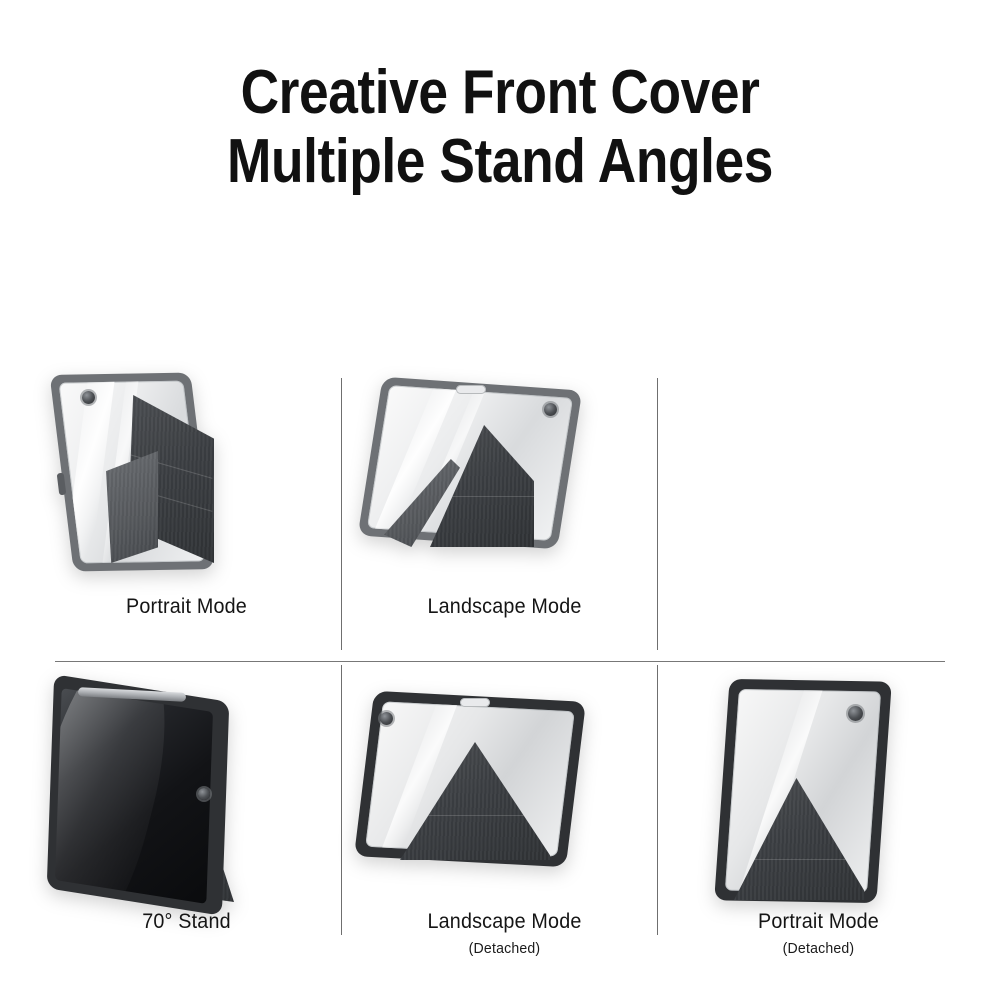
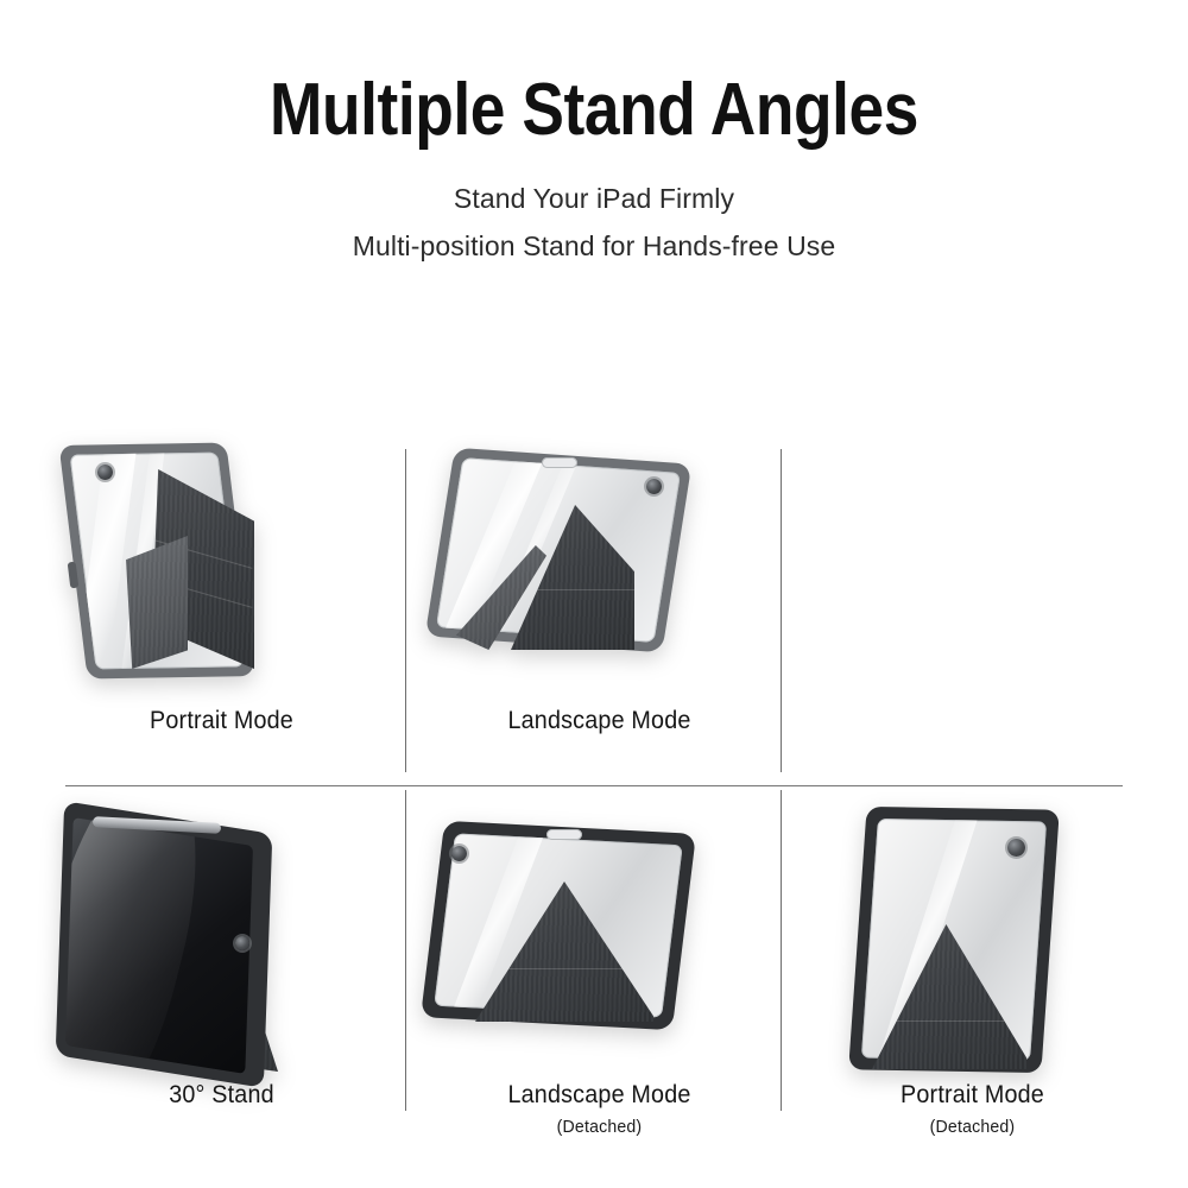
- Creative Front Cover
  Multiple Stand Angles
+ Stand Your iPad Firmly
+ Multi-position Stand for Hands-free Use
  Portrait Mode
  Landscape Mode
- 70° Stand
+ 30° Stand
  Landscape Mode
  (Detached)
  Portrait Mode
  (Detached)
